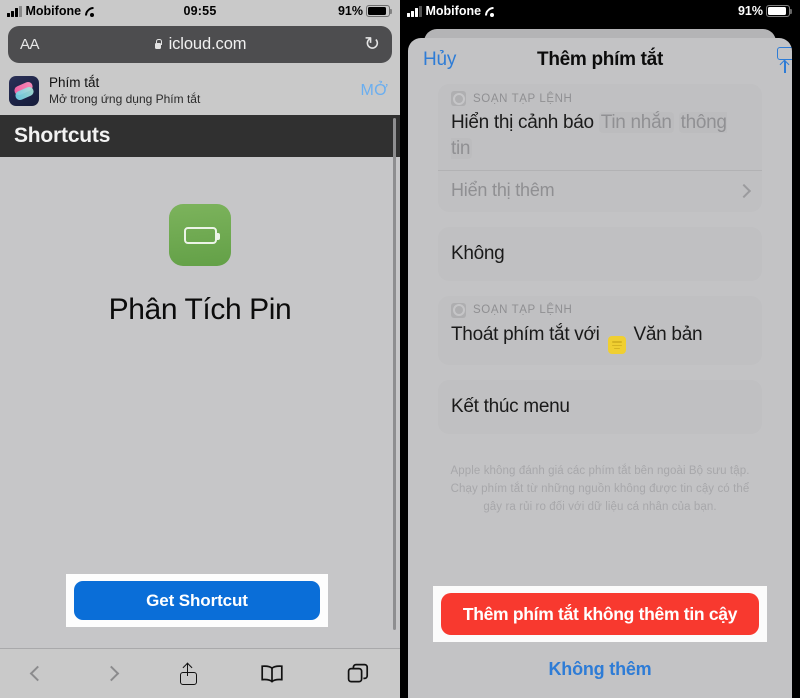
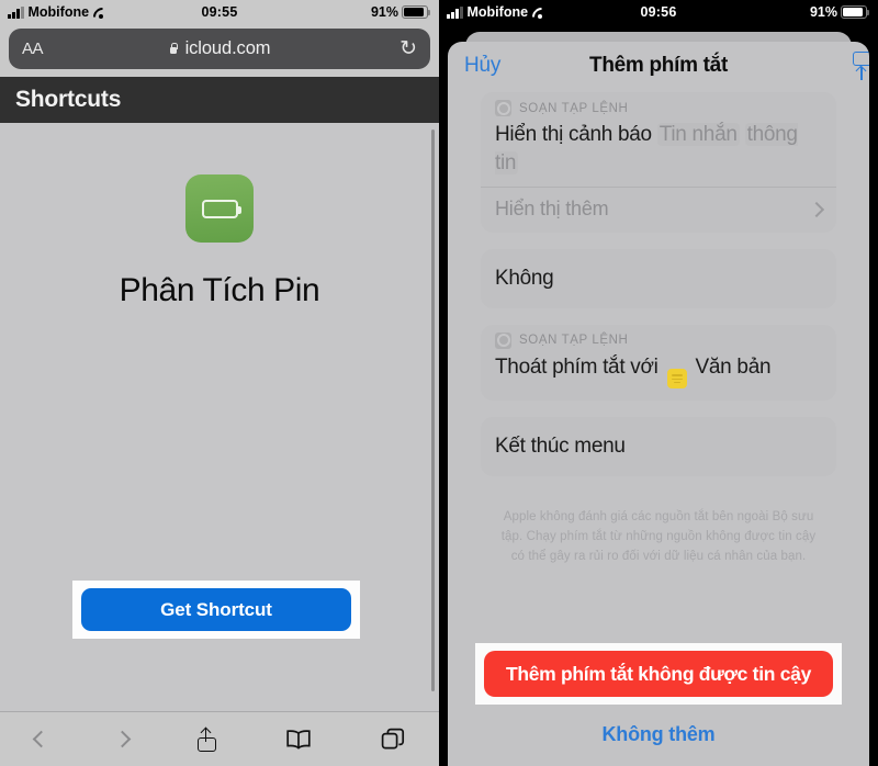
  Mobifone
  09:55
  91%
  AA
  icloud.com
  ↻
- Phím tắt
- Mở trong ứng dụng Phím tắt
- MỞ
  Shortcuts
  Phân Tích Pin
  Get Shortcut
  Mobifone
+ 09:56
  91%
  Hủy
  Thêm phím tắt
  SOẠN TẠP LỆNH
  Hiển thị cảnh báo Tin nhắn thông tin
  Hiển thị thêm
  Không
  SOẠN TẠP LỆNH
  Thoát phím tắt với Văn bản
  Kết thúc menu
- Apple không đánh giá các phím tắt bên ngoài Bộ sưu tập. Chạy phím tắt từ những nguồn không được tin cậy có thể gây ra rủi ro đối với dữ liệu cá nhân của bạn.
+ Apple không đánh giá các nguồn tắt bên ngoài Bộ sưu tập. Chạy phím tắt từ những nguồn không được tin cậy có thể gây ra rủi ro đối với dữ liệu cá nhân của bạn.
- Thêm phím tắt không thêm tin cậy
+ Thêm phím tắt không được tin cậy
  Không thêm
